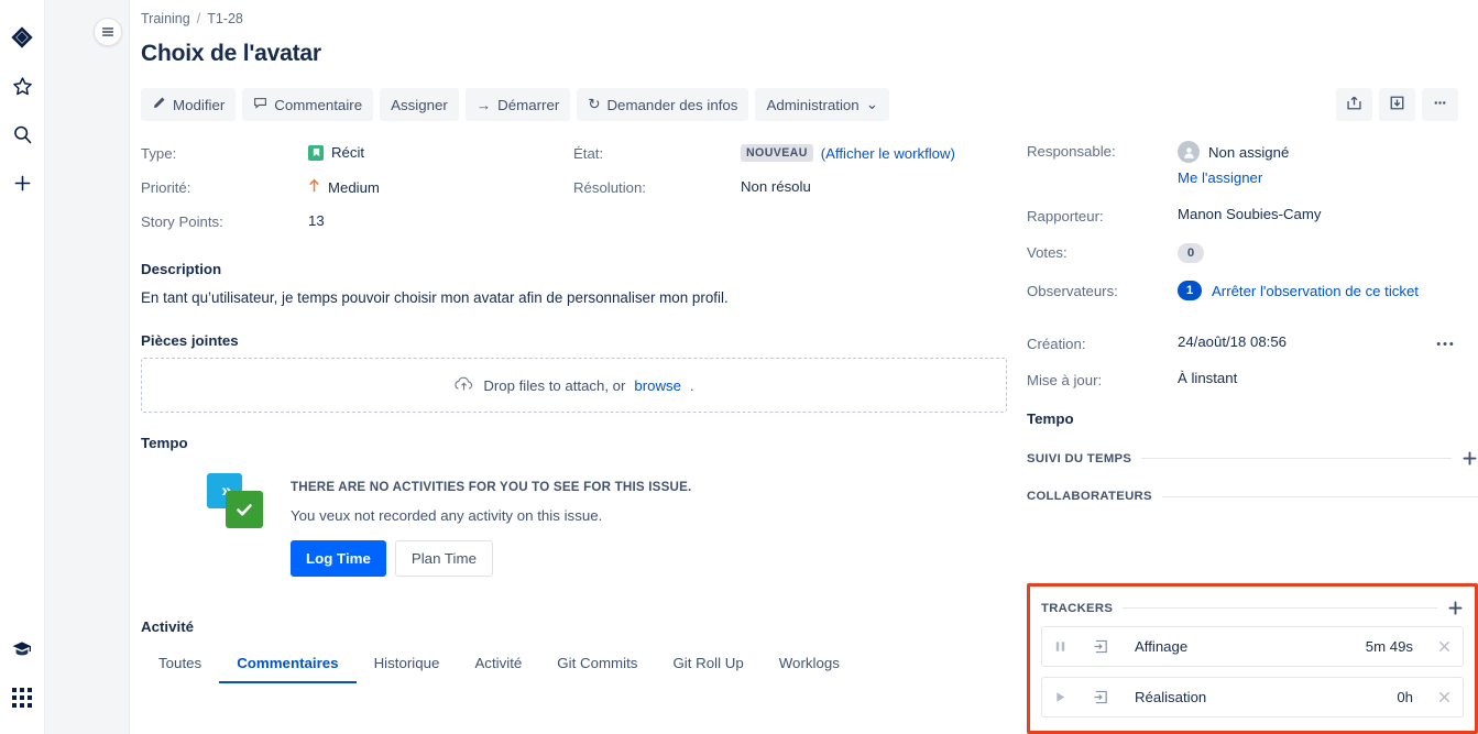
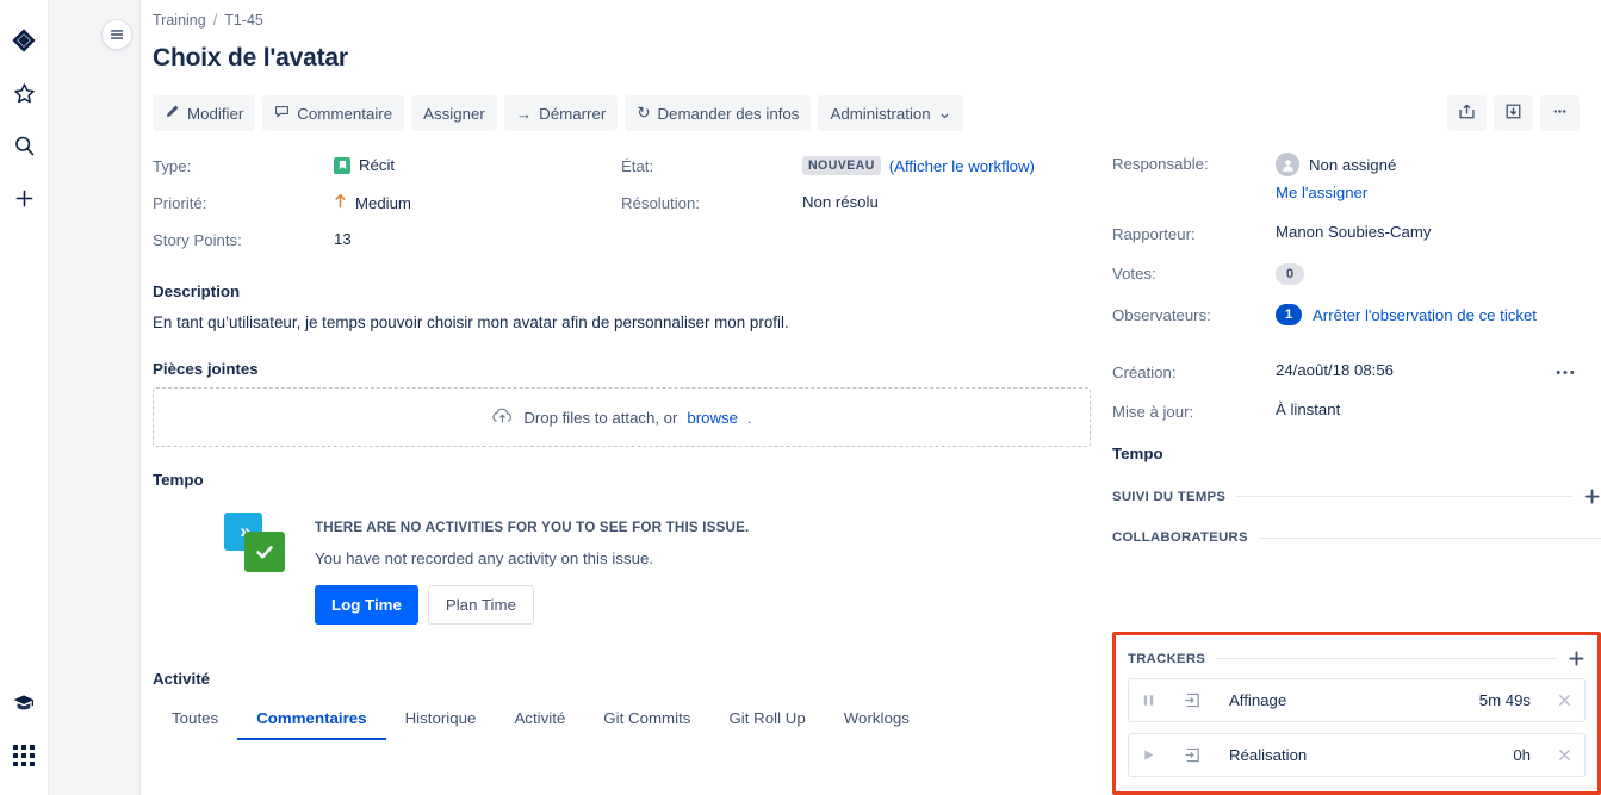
  Training
  /
- T1-28
+ T1-45
  Choix de l'avatar
  Modifier
  Commentaire
  Assigner
  →
  Démarrer
  ↻
  Demander des infos
  Administration
  ⌄
  Type:
  Récit
  Priorité:
  Medium
  Story Points:
  13
  État:
  NOUVEAU
  (Afficher le workflow)
  Résolution:
  Non résolu
  Description
  En tant qu’utilisateur, je temps pouvoir choisir mon avatar afin de personnaliser mon profil.
  Pièces jointes
  Drop files to attach, or
  browse
  .
  Tempo
  THERE ARE NO ACTIVITIES FOR YOU TO SEE FOR THIS ISSUE.
- You veux not recorded any activity on this issue.
+ You have not recorded any activity on this issue.
  Log Time
  Plan Time
  Activité
  Toutes
  Commentaires
  Historique
  Activité
  Git Commits
  Git Roll Up
  Worklogs
  Responsable:
  Non assigné
  Me l'assigner
  Rapporteur:
  Manon Soubies-Camy
  Votes:
  0
  Observateurs:
  1
  Arrêter l'observation de ce ticket
  Création:
  24/août/18 08:56
  Mise à jour:
  À linstant
  Tempo
  SUIVI DU TEMPS
  COLLABORATEURS
  TRACKERS
  Affinage
  5m 49s
  Réalisation
  0h
